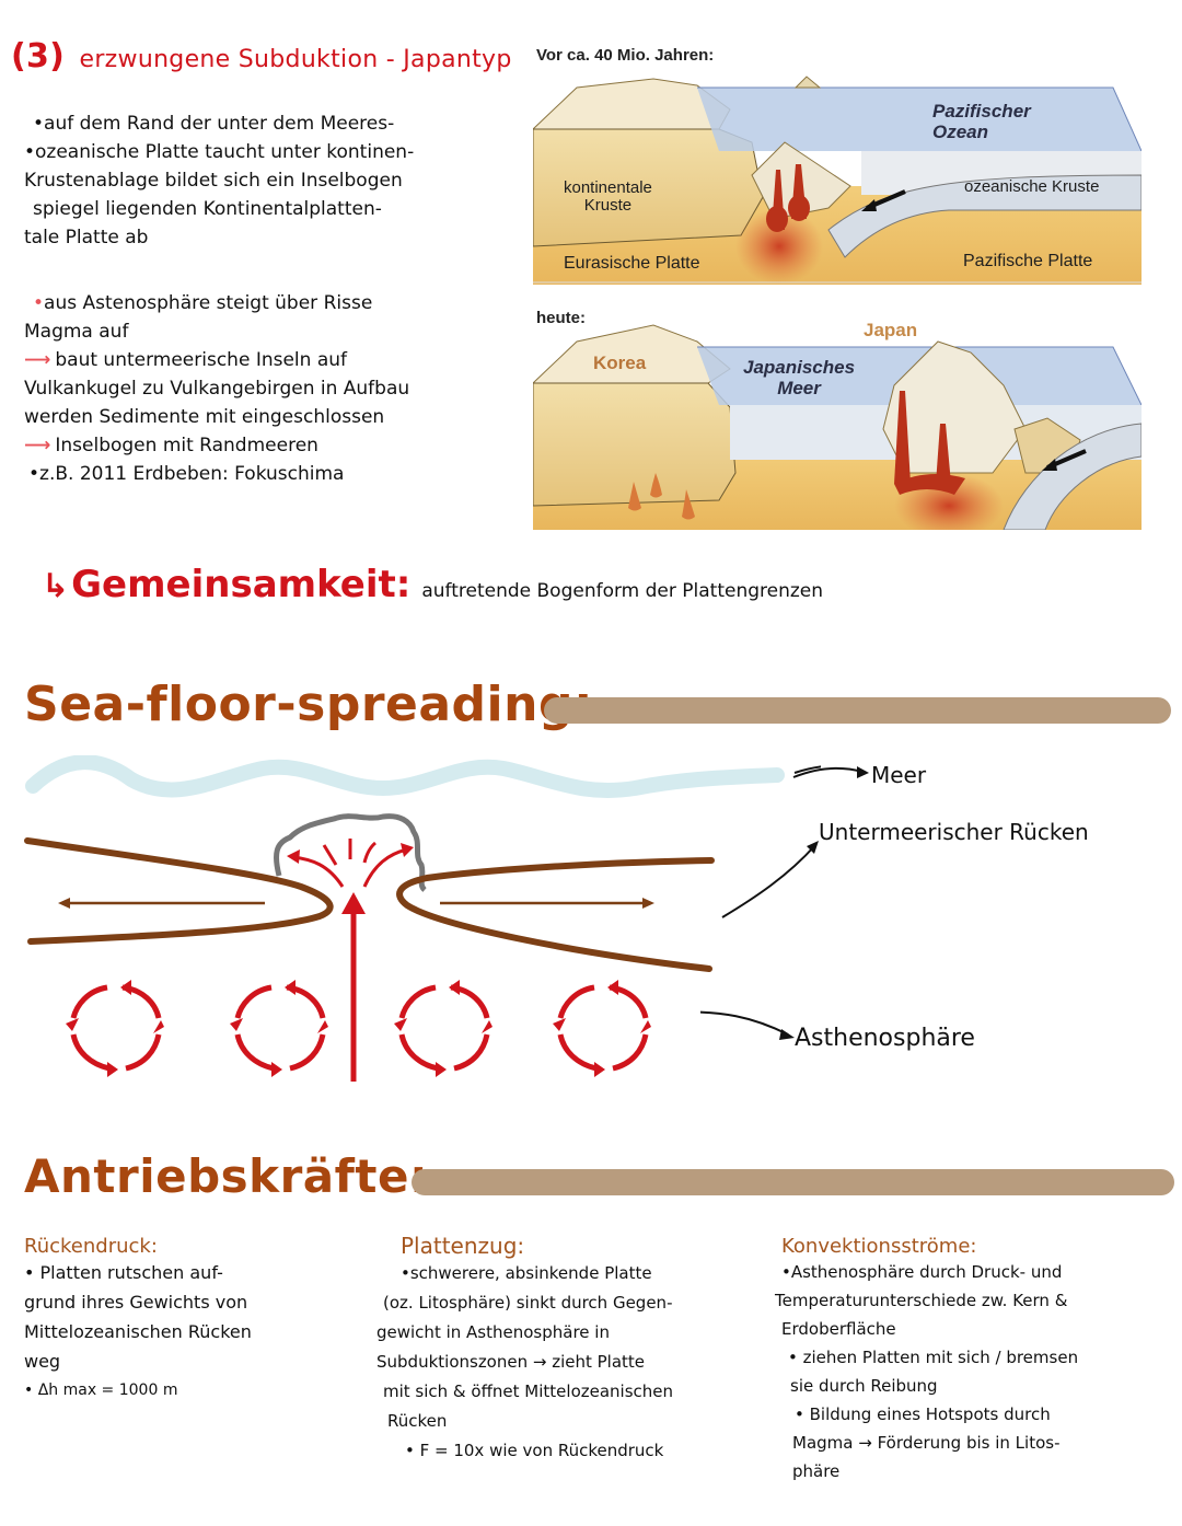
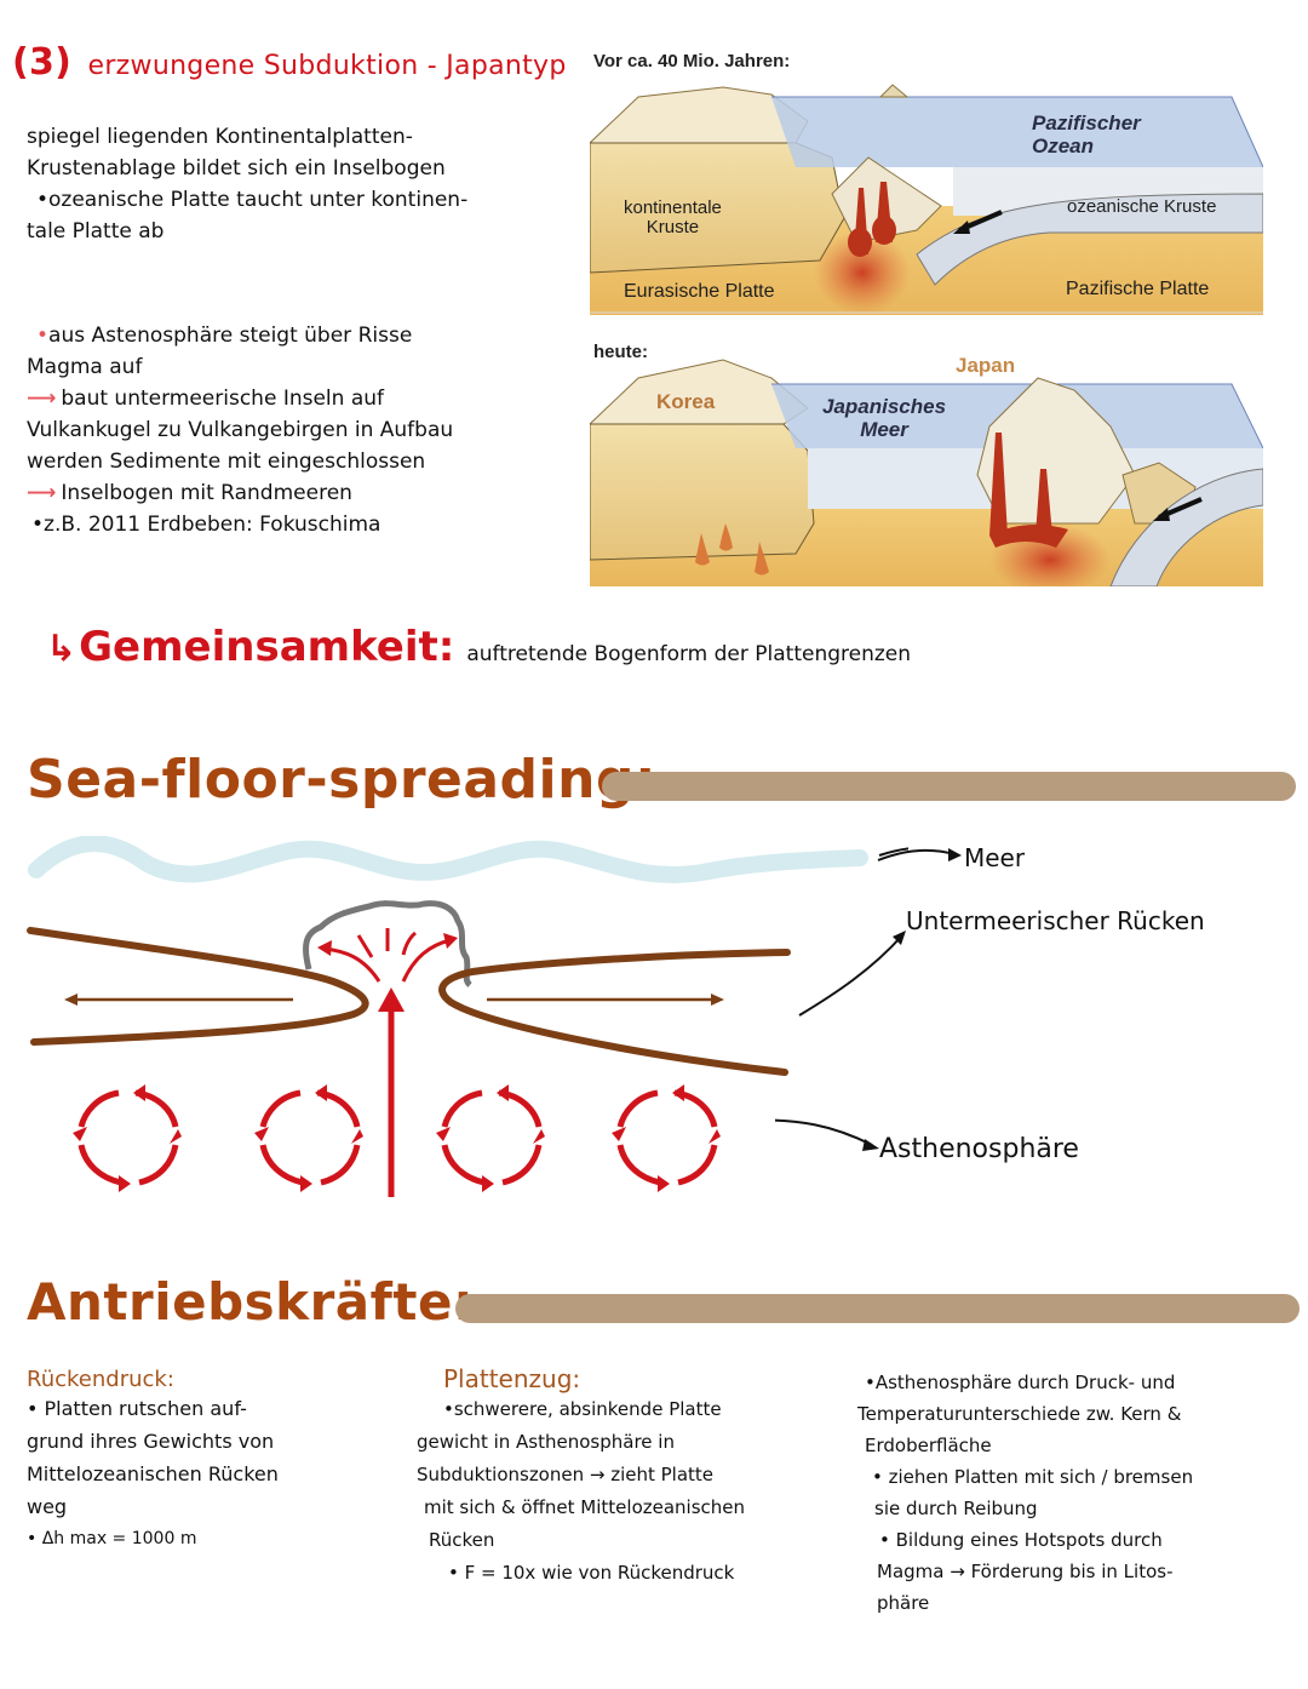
  (3) erzwungene Subduktion - Japantyp
- •auf dem Rand der unter dem Meeres-
- •ozeanische Platte taucht unter kontinen-
+ spiegel liegenden Kontinentalplatten-
  Krustenablage bildet sich ein Inselbogen
- spiegel liegenden Kontinentalplatten-
+ •ozeanische Platte taucht unter kontinen-
  tale Platte ab
  •aus Astenosphäre steigt über Risse
  Magma auf
  ⟶ baut untermeerische Inseln auf
  Vulkankugel zu Vulkangebirgen in Aufbau
  werden Sedimente mit eingeschlossen
  ⟶ Inselbogen mit Randmeeren
  •z.B. 2011 Erdbeben: Fokuschima
  Vor ca. 40 Mio. Jahren:
  Pazifischer
  Ozean
  kontinentale
  Kruste
  ozeanische Kruste
  Eurasische Platte
  Pazifische Platte
  heute:
  Korea
  Japanisches
  Meer
  Japan
  ↳
  Gemeinsamkeit:
  auftretende Bogenform der Plattengrenzen
  Sea-floor-spreadin
  Meer
  Untermeerischer Rücken
  Asthenosphäre
  Antriebskräfte
  Rückendruck:
  • Platten rutschen auf-
  grund ihres Gewichts von
  Mittelozeanischen Rücken
  weg
  • Δh max = 1000 m
  Plattenzug:
  •schwerere, absinkende Platte
- (oz. Litosphäre) sinkt durch Gegen-
  gewicht in Asthenosphäre in
  Subduktionszonen → zieht Platte
  mit sich & öffnet Mittelozeanischen
  Rücken
  • F = 10x wie von Rückendruck
- Konvektionsströme:
  •Asthenosphäre durch Druck- und
  Temperaturunterschiede zw. Kern &
  Erdoberfläche
  • ziehen Platten mit sich / bremsen
  sie durch Reibung
  • Bildung eines Hotspots durch
  Magma → Förderung bis in Litos-
  phäre
